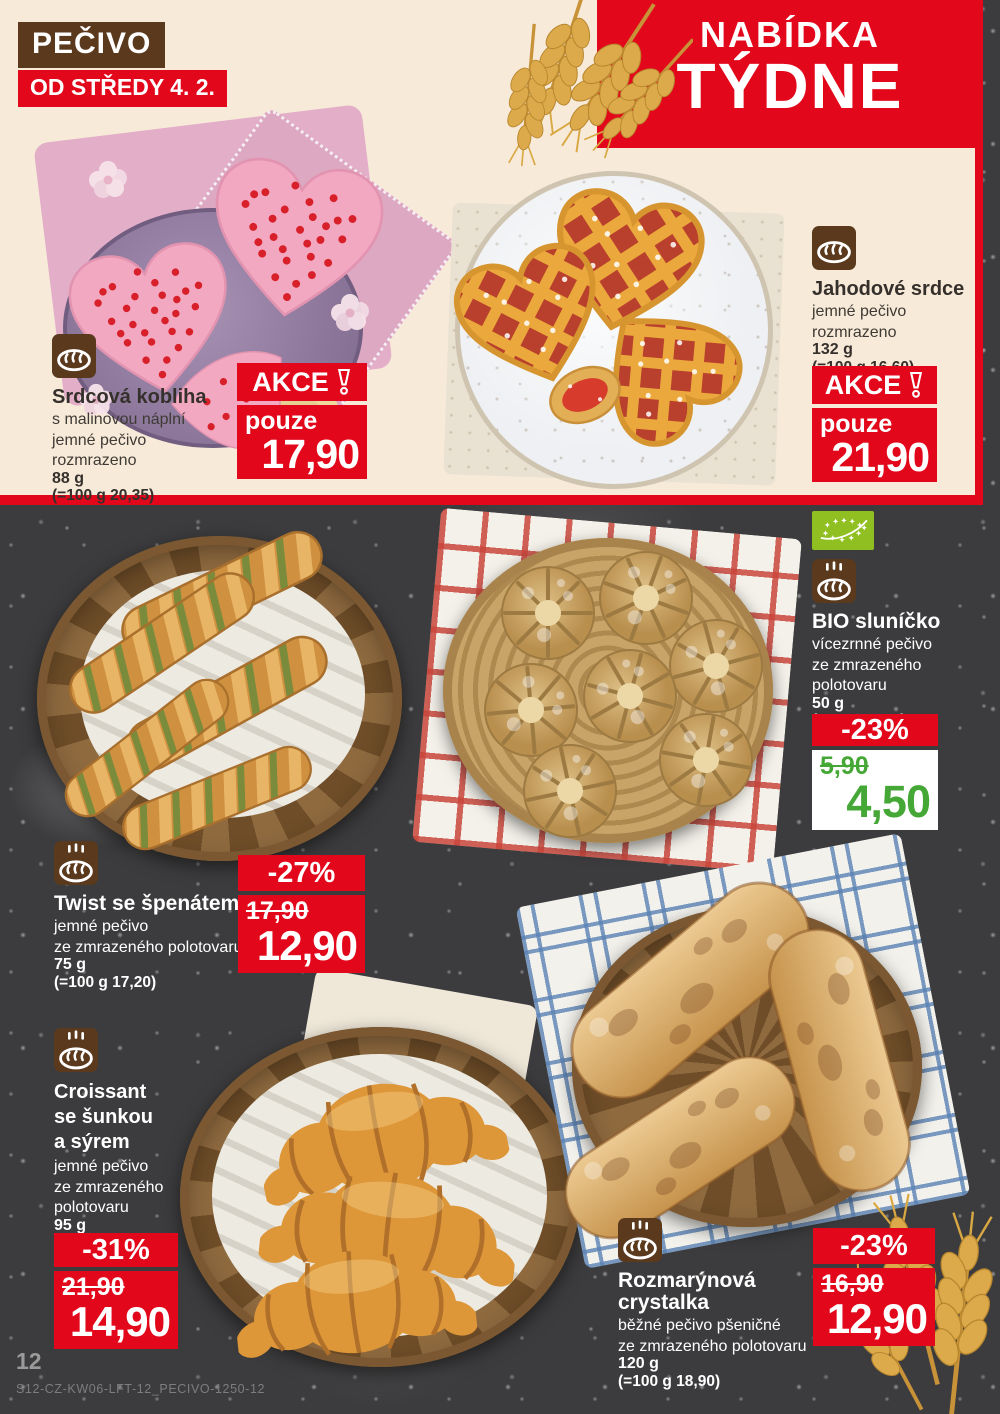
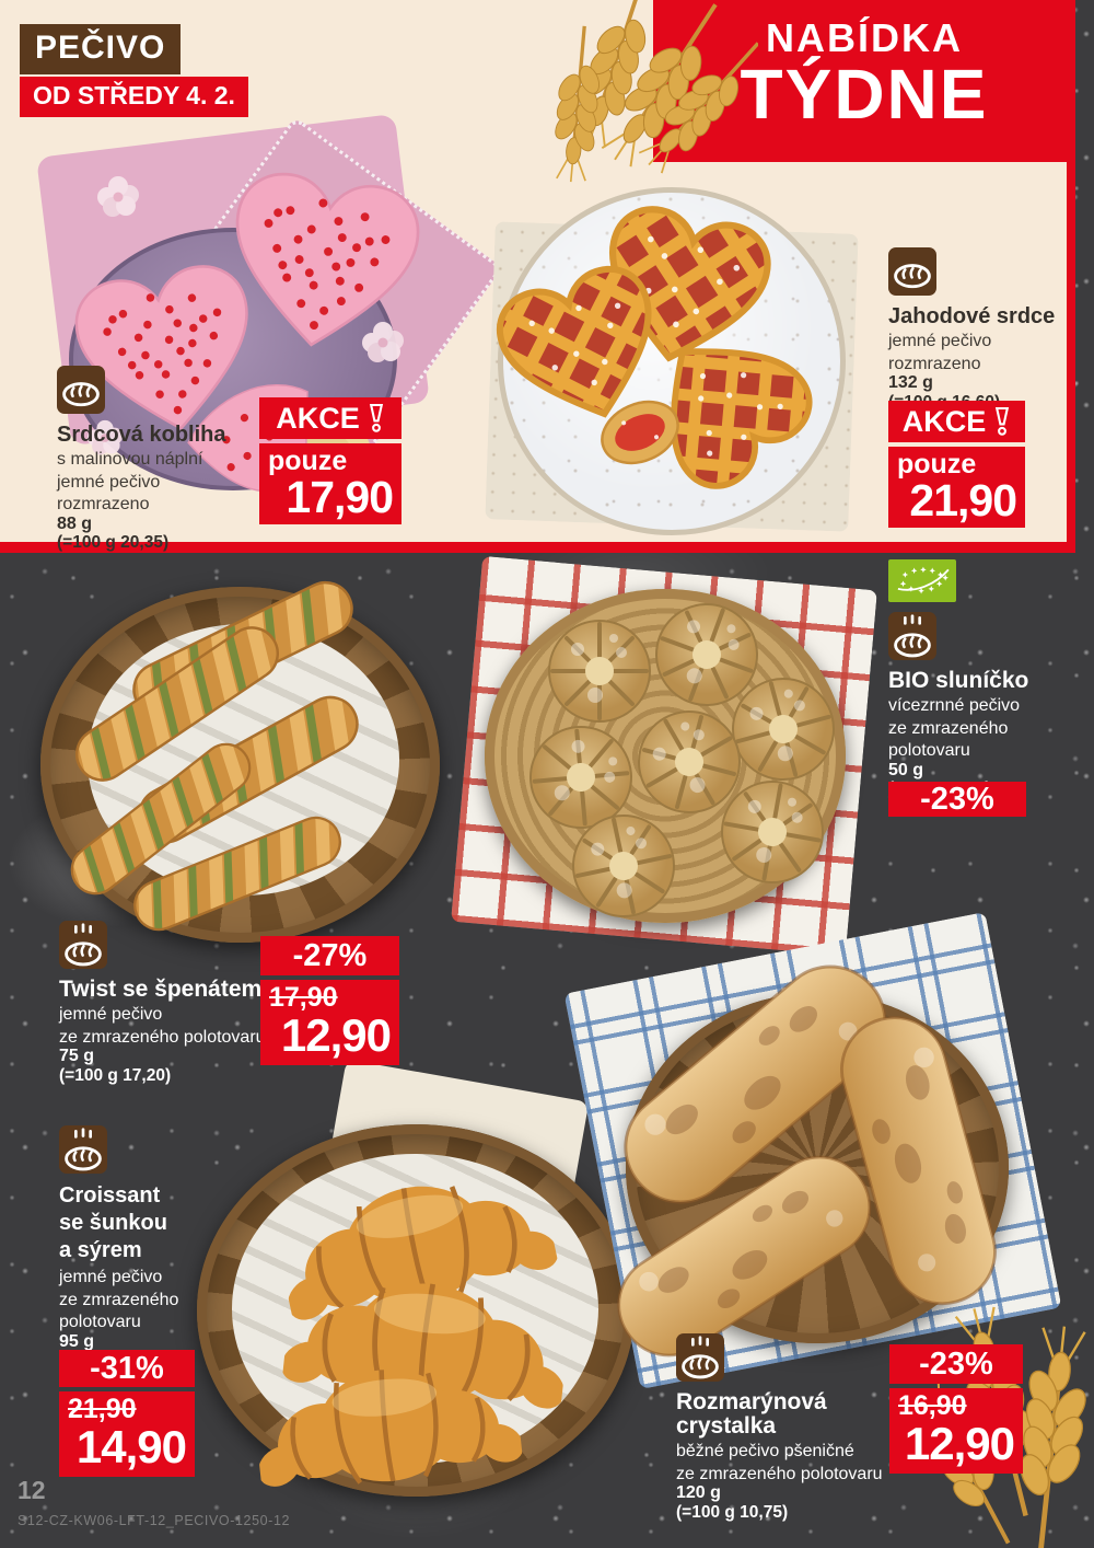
  PEČIVO
  OD STŘEDY 4. 2.
  NABÍDKA
  TÝDNE
  Srdcová kobliha
  s malinovou náplní
  jemné pečivo
  rozmrazeno
  88 g
  (=100 g 20,35)
  AKCE
  pouze
  17,90
  Jahodové srdce
  jemné pečivo
  rozmrazeno
  132 g
  AKCE
  pouze
  21,90
  BIO sluníčko
  vícezrnné pečivo
  ze zmrazeného
  polotovaru
  50 g
  -23%
- 5,90
- 4,50
  Twist se špenátem
  jemné pečivo
  ze zmrazeného polotovar
  75 g
  (=100 g 17,20)
  -27%
  17,90
  12,90
  Croissant
  se šunkou
  a sýrem
  jemné pečivo
  ze zmrazeného
  polotovaru
  95 g
  -31%
  21,90
  14,90
  Rozmarýnová crystalka
  běžné pečivo pšeničné
  ze zmrazeného polotovaru
  120 g
- (=100 g 18,90)
+ (=100 g 10,75)
  -23%
  16,90
  12,90
  12
  S12-CZ-KW06-LFT-12_PECIVO-1250-12
